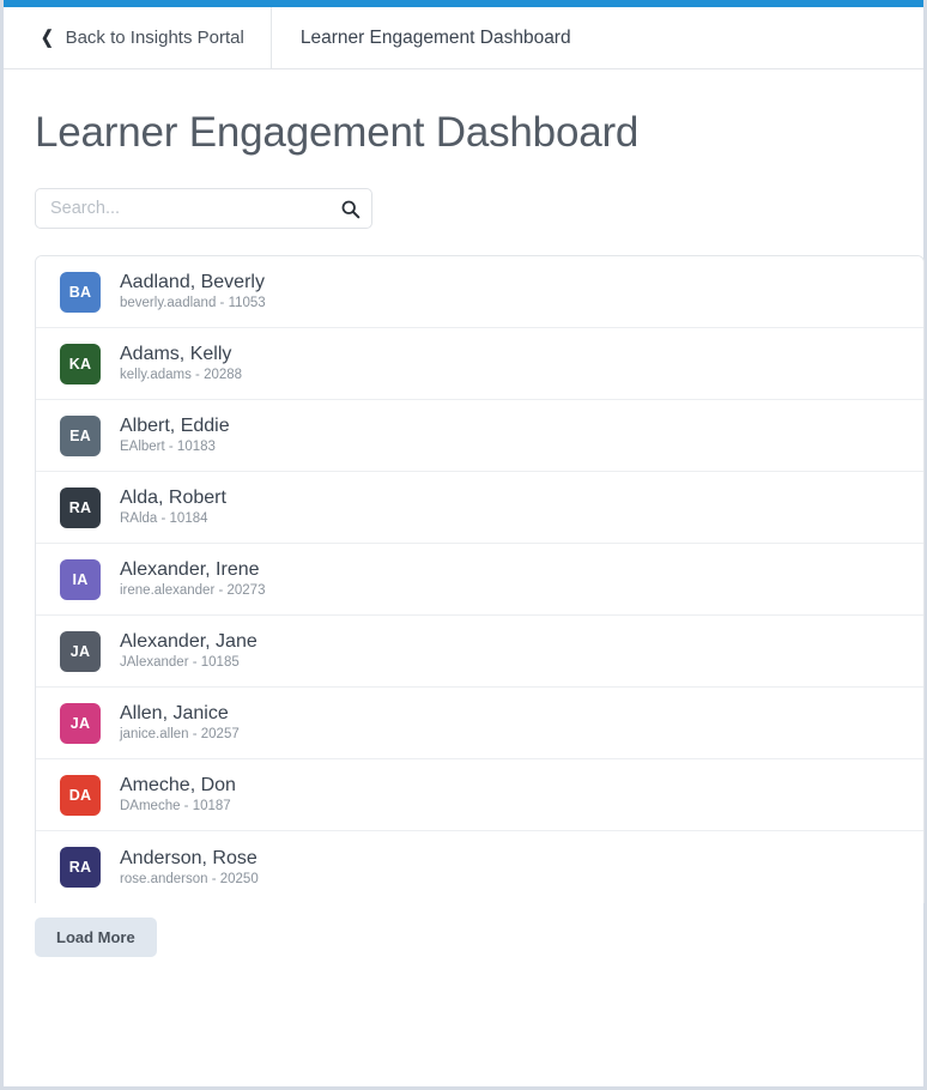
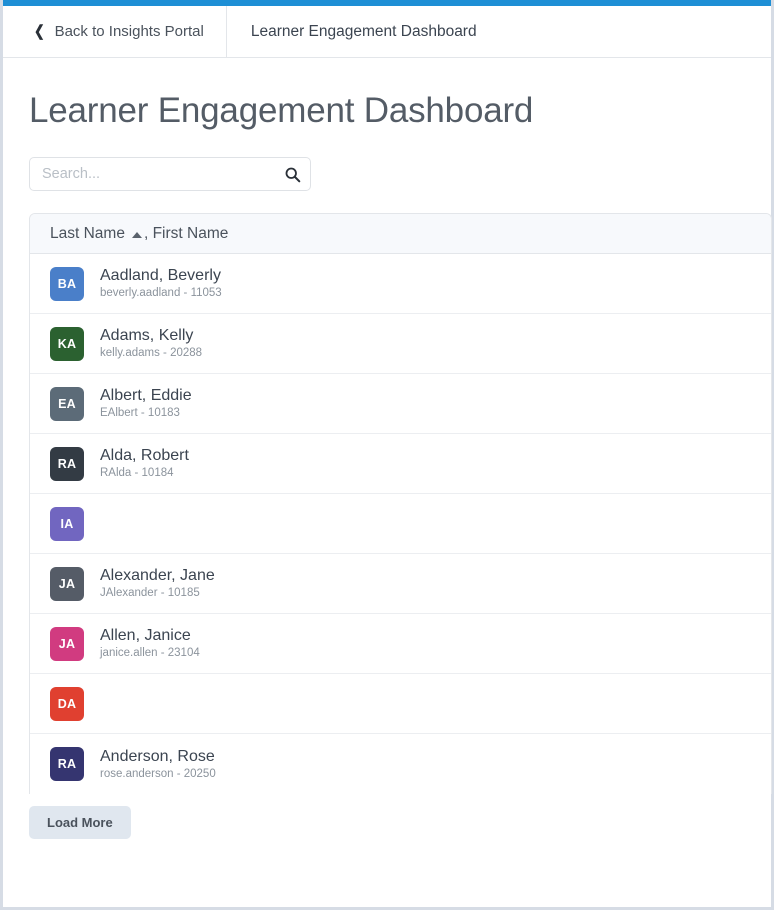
  ❮
  Back to Insights Portal
  Learner Engagement Dashboard
  Learner Engagement Dashboard
  Search...
+ Last Name
+ , First Name
  BA
  Aadland, Beverly
  beverly.aadland - 11053
  KA
  Adams, Kelly
  kelly.adams - 20288
  EA
  Albert, Eddie
  EAlbert - 10183
  RA
  Alda, Robert
  RAlda - 10184
  IA
- Alexander, Irene
- irene.alexander - 20273
  JA
  Alexander, Jane
  JAlexander - 10185
  JA
  Allen, Janice
- janice.allen - 20257
+ janice.allen - 23104
  DA
- Ameche, Don
- DAmeche - 10187
  RA
  Anderson, Rose
  rose.anderson - 20250
  Load More
